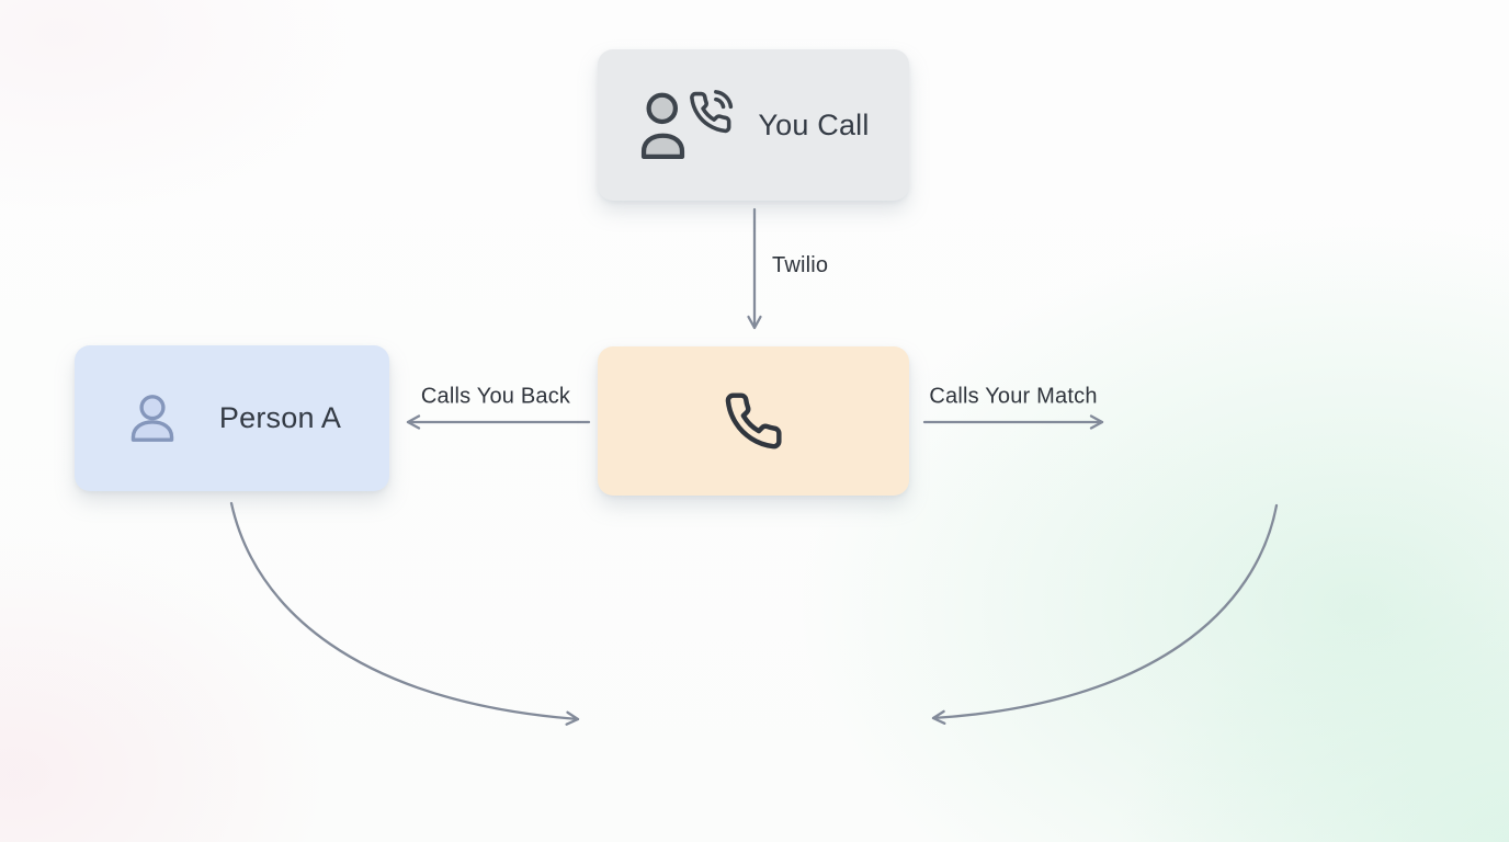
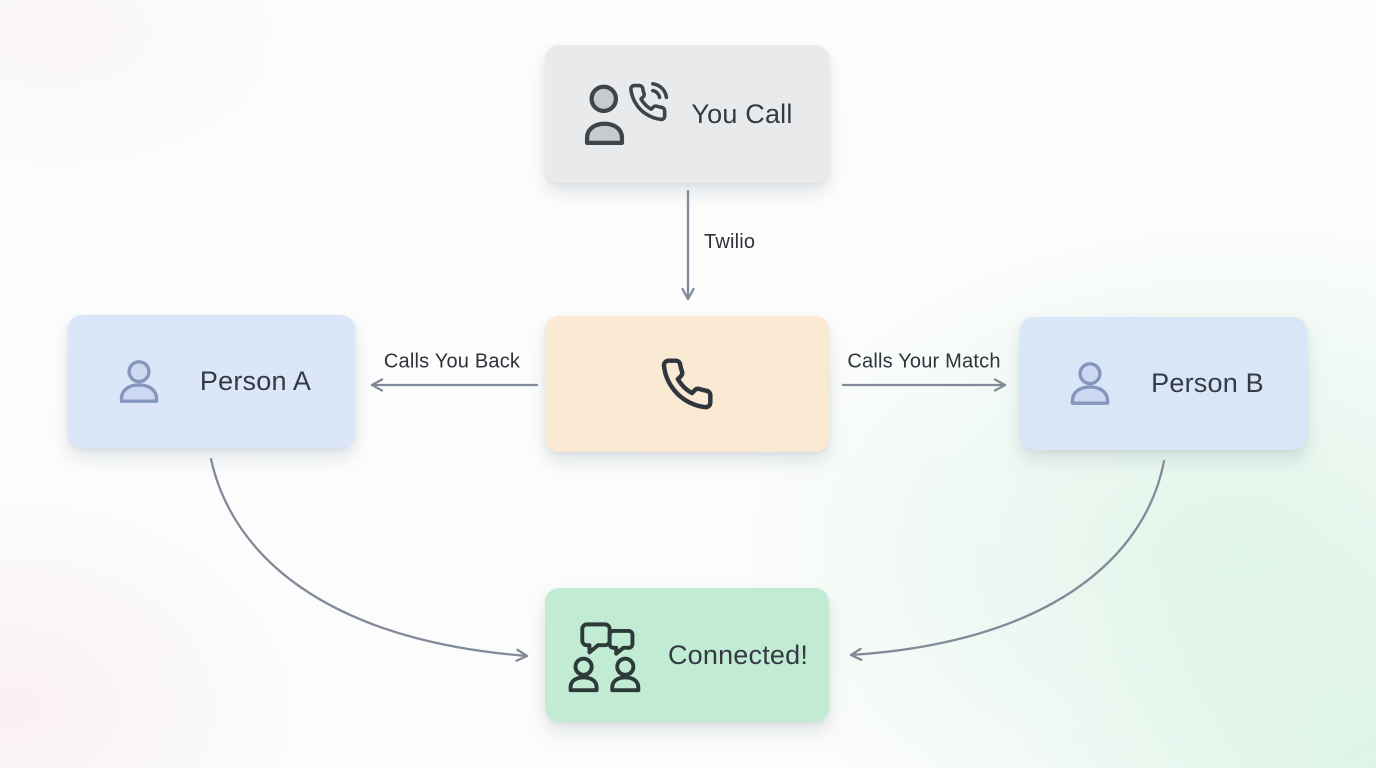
  Twilio
  Calls You Back
  Calls Your Match
  You Call
  Person A
+ Person B
+ Connected!
